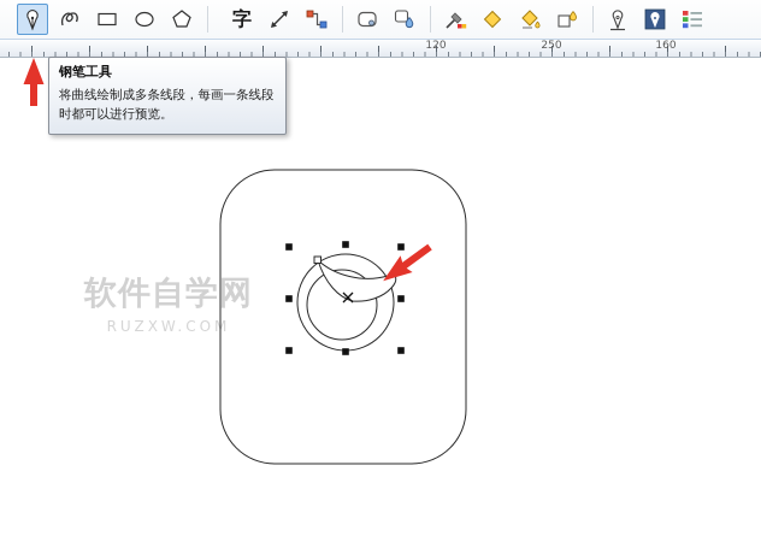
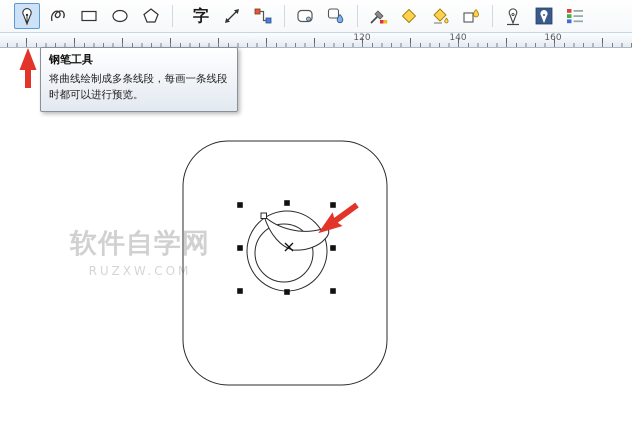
  字
  120
- 250
+ 140
  160
  软件自学网
  RUZXW.COM
  钢笔工具
  将曲线绘制成多条线段，每画一条线段时都可以进行预览。
